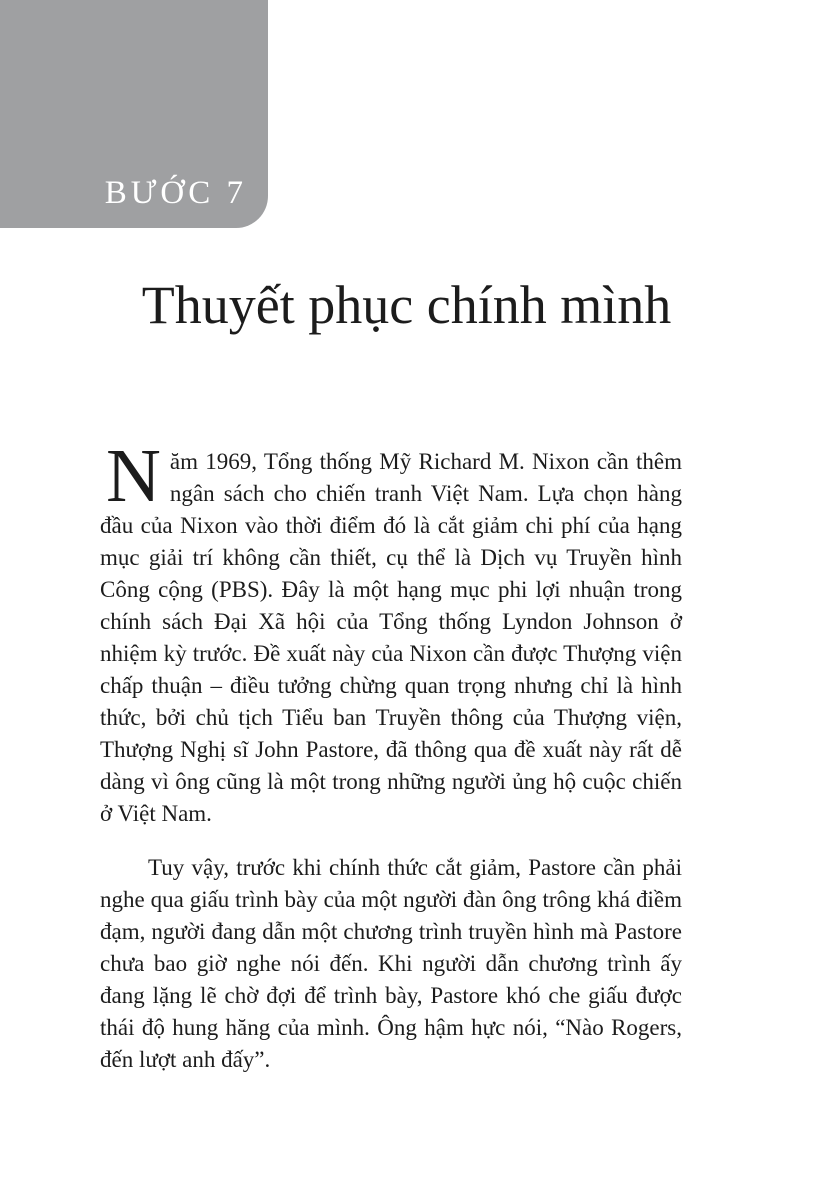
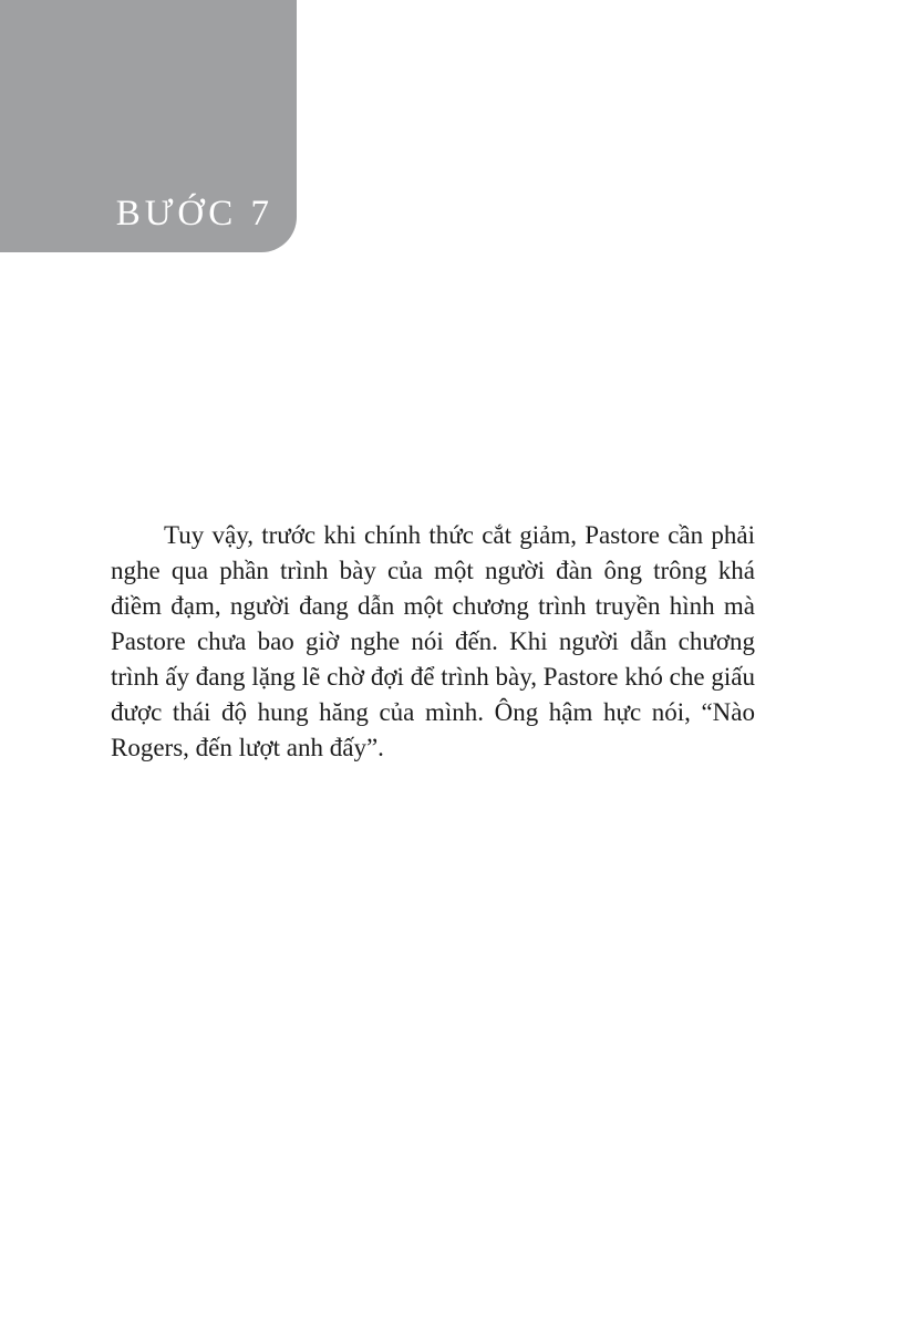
  BƯỚC 7
- Thuyết phục chính mình
- N
- ăm 1969, Tổng thống Mỹ Richard M. Nixon cần thêm ngân sách cho chiến tranh Việt Nam. Lựa chọn hàng đầu của Nixon vào thời điểm đó là cắt giảm chi phí của hạng mục giải trí không cần thiết, cụ thể là Dịch vụ Truyền hình Công cộng (PBS). Đây là một hạng mục phi lợi nhuận trong chính sách Đại Xã hội của Tổng thống Lyndon Johnson ở nhiệm kỳ trước. Đề xuất này của Nixon cần được Thượng viện chấp thuận – điều tưởng chừng quan trọng nhưng chỉ là hình thức, bởi chủ tịch Tiểu ban Truyền thông của Thượng viện, Thượng Nghị sĩ John Pastore, đã thông qua đề xuất này rất dễ dàng vì ông cũng là một trong những người ủng hộ cuộc chiến ở Việt Nam.
- Tuy vậy, trước khi chính thức cắt giảm, Pastore cần phải nghe qua giấu trình bày của một người đàn ông trông khá điềm đạm, người đang dẫn một chương trình truyền hình mà Pastore chưa bao giờ nghe nói đến. Khi người dẫn chương trình ấy đang lặng lẽ chờ đợi để trình bày, Pastore khó che giấu được thái độ hung hăng của mình. Ông hậm hực nói, “Nào Rogers, đến lượt anh đấy”.
+ Tuy vậy, trước khi chính thức cắt giảm, Pastore cần phải nghe qua phần trình bày của một người đàn ông trông khá điềm đạm, người đang dẫn một chương trình truyền hình mà Pastore chưa bao giờ nghe nói đến. Khi người dẫn chương trình ấy đang lặng lẽ chờ đợi để trình bày, Pastore khó che giấu được thái độ hung hăng của mình. Ông hậm hực nói, “Nào Rogers, đến lượt anh đấy”.
